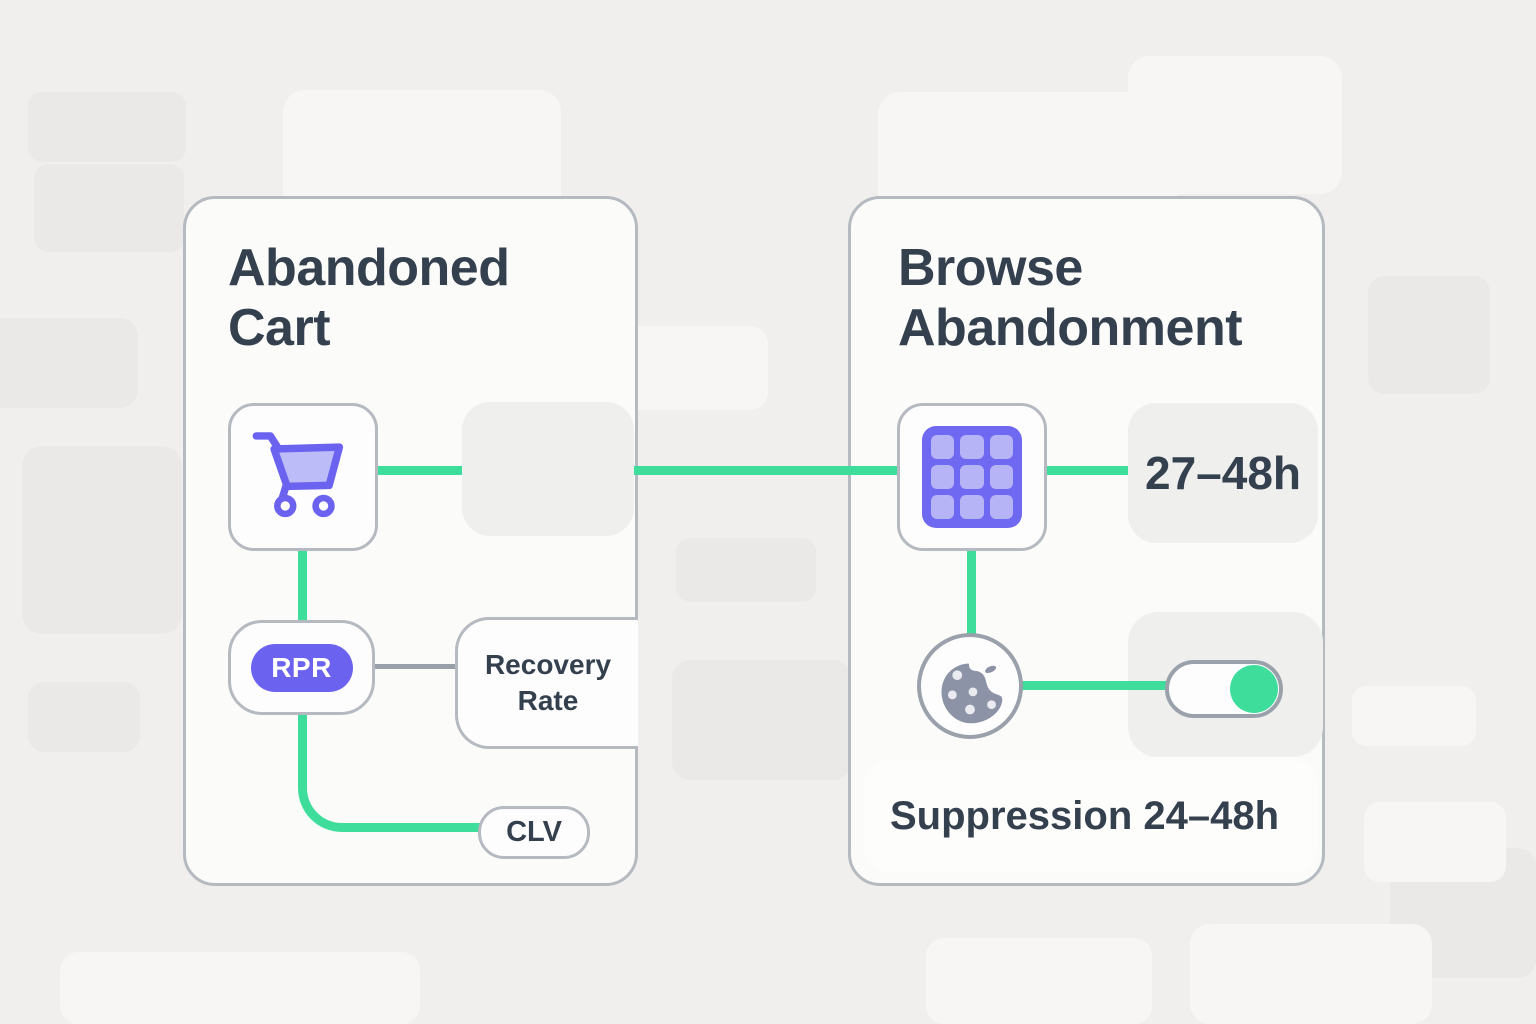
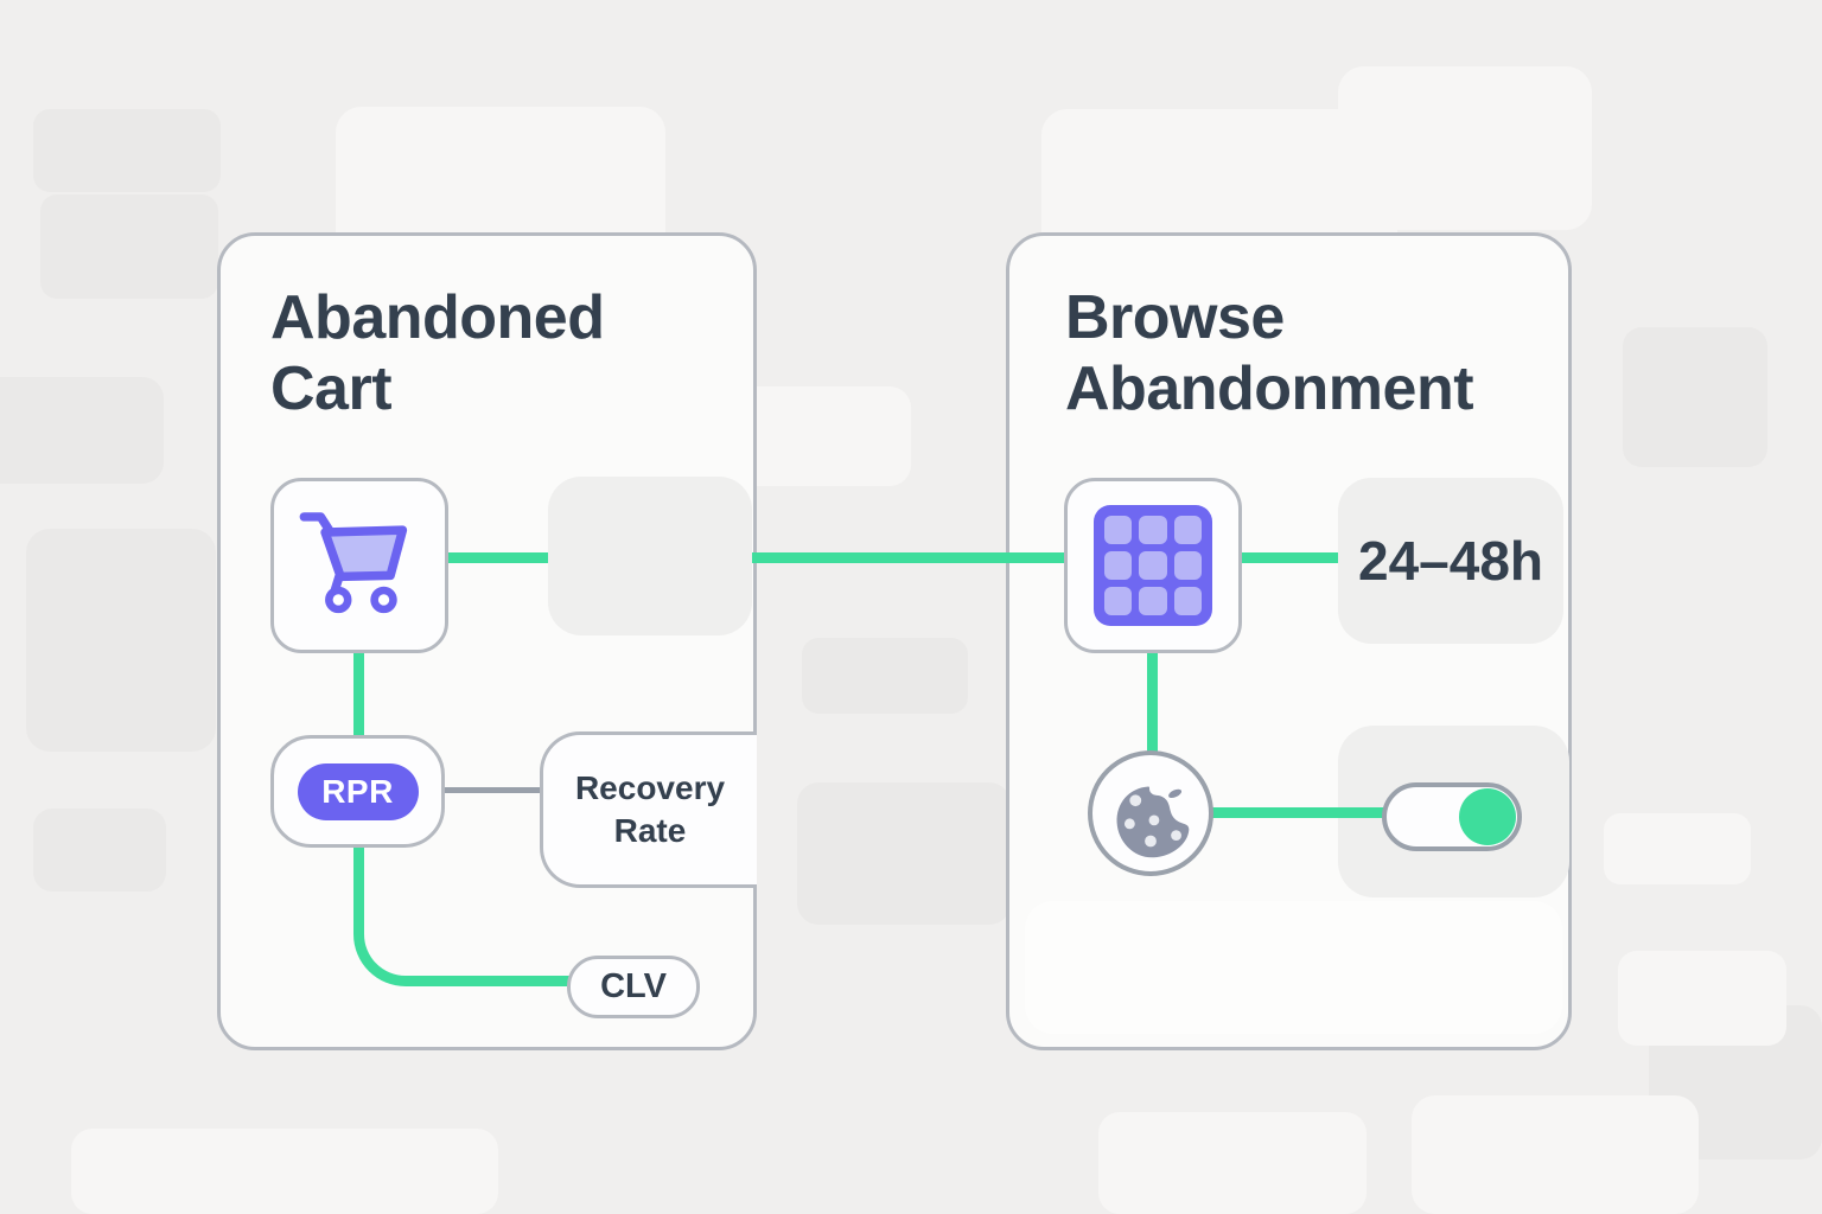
  Abandoned Cart
  Browse Abandonment
  RPR
  Recovery Rate
  CLV
- 27–48h
+ 24–48h
- Suppression 24–48h
